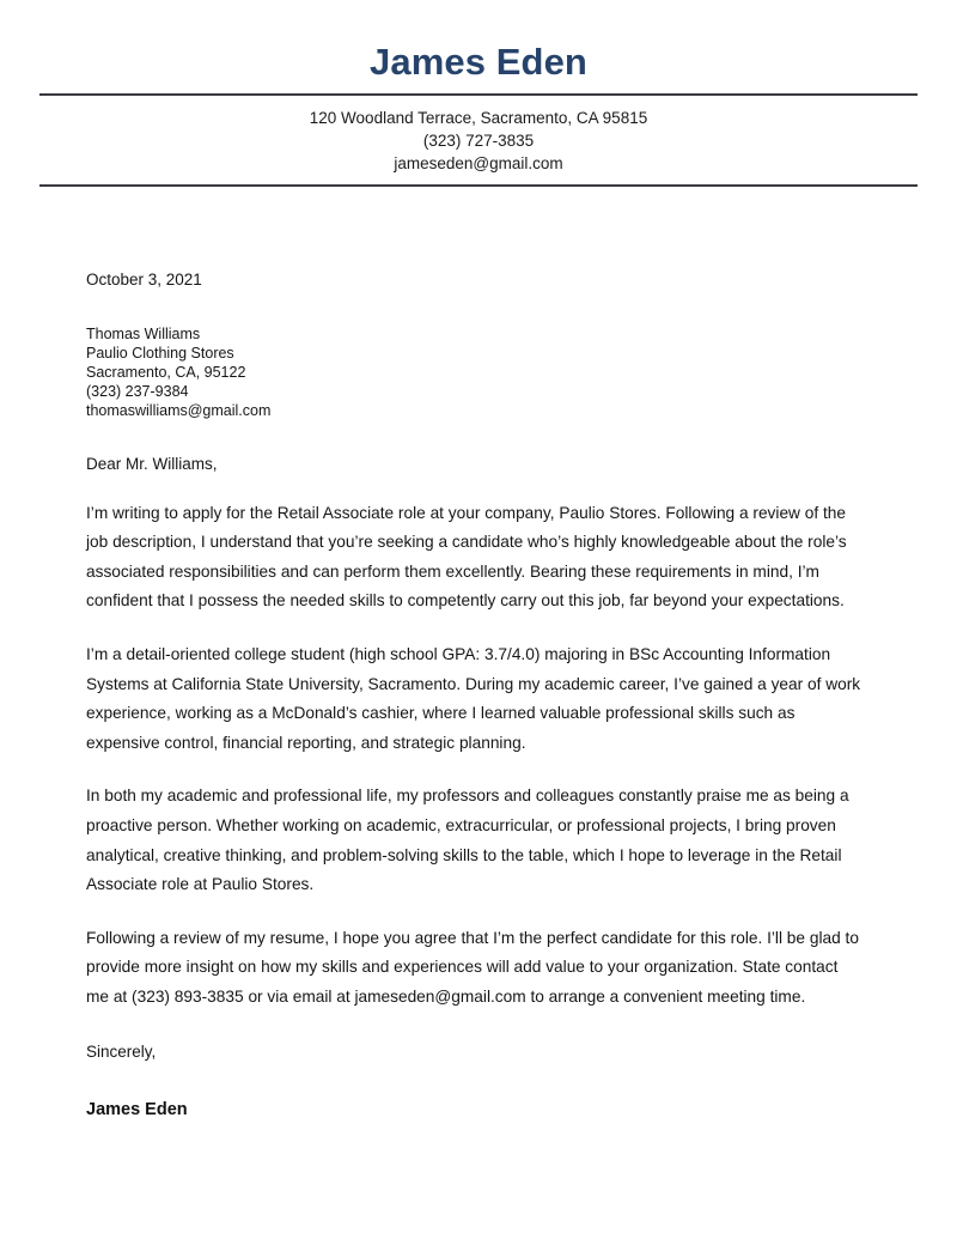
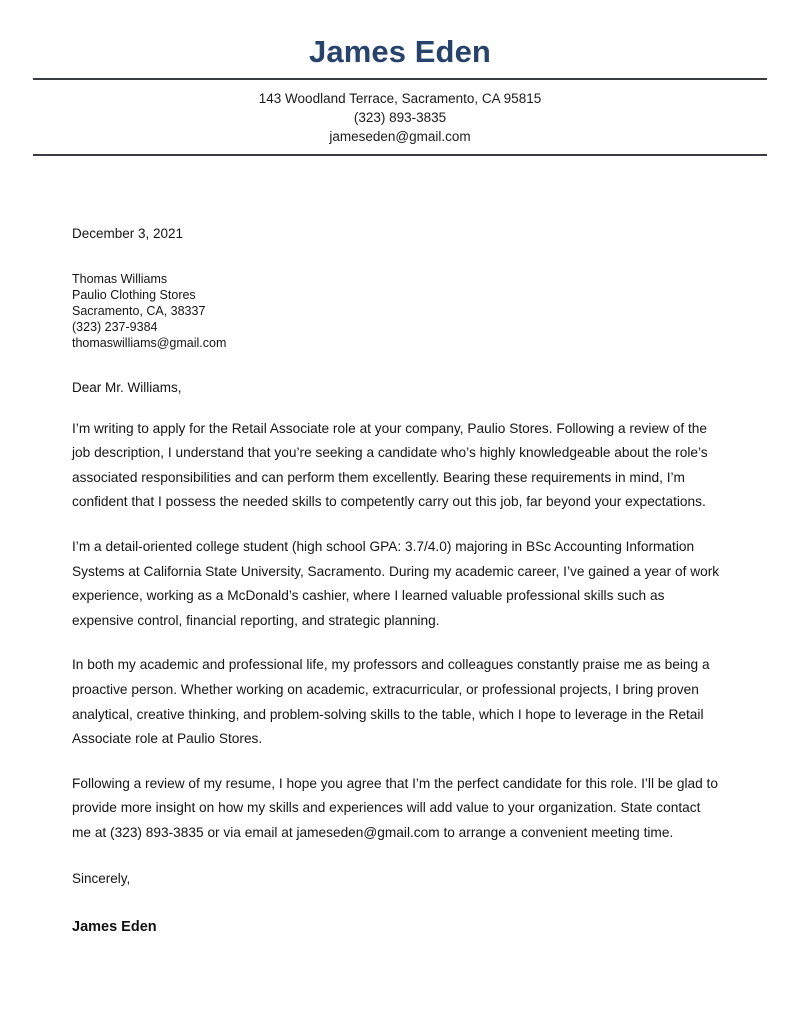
  James Eden
- 120 Woodland Terrace, Sacramento, CA 95815
+ 143 Woodland Terrace, Sacramento, CA 95815
- (323) 727-3835
+ (323) 893-3835
  jameseden@gmail.com
- October 3, 2021
+ December 3, 2021
  Thomas Williams
  Paulio Clothing Stores
- Sacramento, CA, 95122
+ Sacramento, CA, 38337
  (323) 237-9384
  thomaswilliams@gmail.com
  Dear Mr. Williams,
  I’m writing to apply for the Retail Associate role at your company, Paulio Stores. Following a review of the job description, I understand that you’re seeking a candidate who’s highly knowledgeable about the role’s associated responsibilities and can perform them excellently. Bearing these requirements in mind, I’m confident that I possess the needed skills to competently carry out this job, far beyond your expectations.
  I’m a detail-oriented college student (high school GPA: 3.7/4.0) majoring in BSc Accounting Information Systems at California State University, Sacramento. During my academic career, I’ve gained a year of work experience, working as a McDonald’s cashier, where I learned valuable professional skills such as expensive control, financial reporting, and strategic planning.
  In both my academic and professional life, my professors and colleagues constantly praise me as being a proactive person. Whether working on academic, extracurricular, or professional projects, I bring proven analytical, creative thinking, and problem-solving skills to the table, which I hope to leverage in the Retail Associate role at Paulio Stores.
  Following a review of my resume, I hope you agree that I’m the perfect candidate for this role. I’ll be glad to provide more insight on how my skills and experiences will add value to your organization. State contact me at (323) 893-3835 or via email at jameseden@gmail.com to arrange a convenient meeting time.
  Sincerely,
  James Eden
